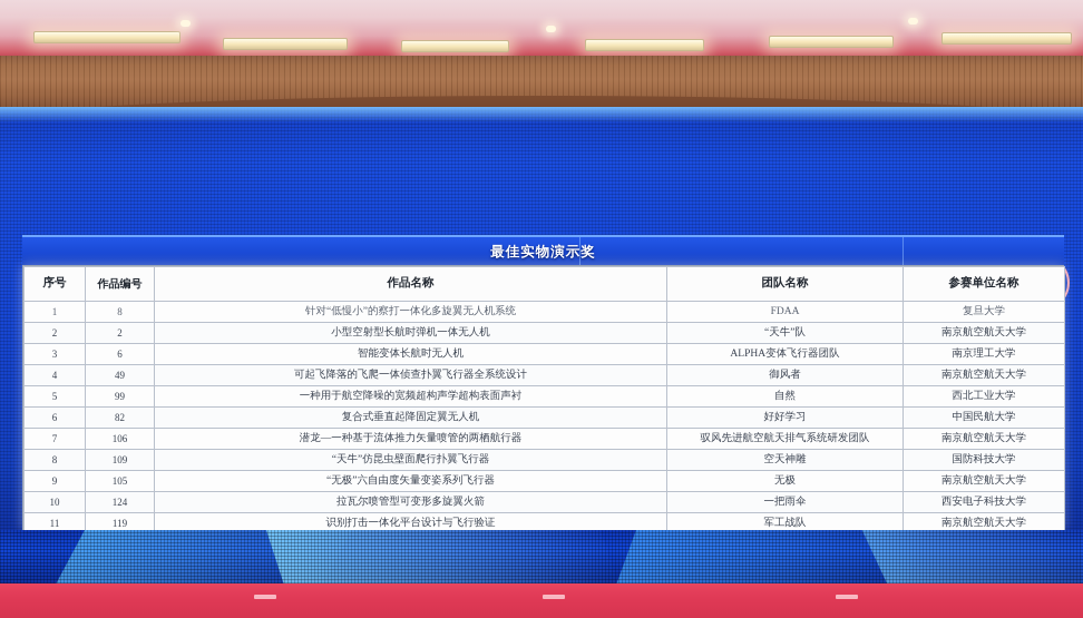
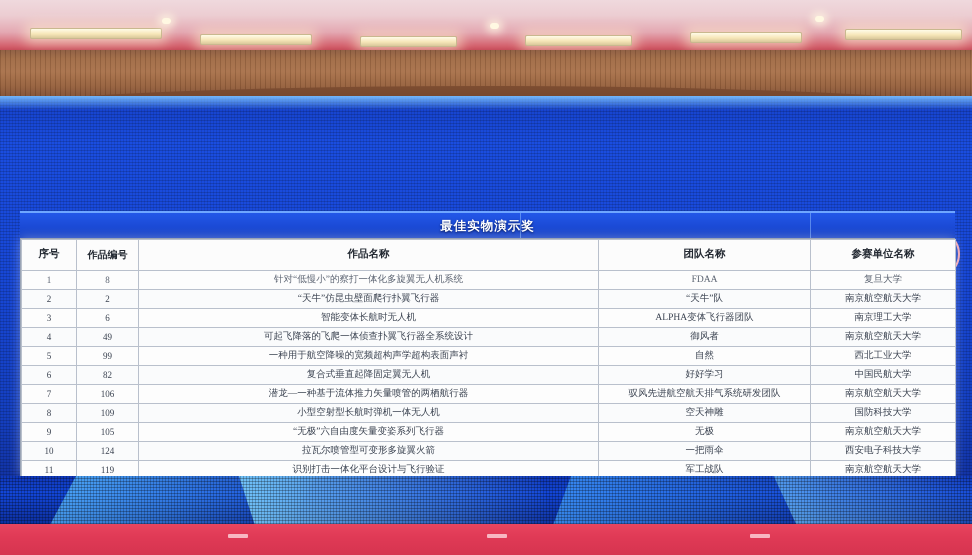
  最佳实物演示奖
  序号	作品编号	作品名称	团队名称	参赛单位名称
  1	8	针对“低慢小”的察打一体化多旋翼无人机系统	FDAA	复旦大学
- 2	2	小型空射型长航时弹机一体无人机	“天牛”队	南京航空航天大学
+ 2	2	“天牛”仿昆虫壁面爬行扑翼飞行器	“天牛”队	南京航空航天大学
  3	6	智能变体长航时无人机	ALPHA变体飞行器团队	南京理工大学
  4	49	可起飞降落的飞爬一体侦查扑翼飞行器全系统设计	御风者	南京航空航天大学
  5	99	一种用于航空降噪的宽频超构声学超构表面声衬	自然	西北工业大学
  6	82	复合式垂直起降固定翼无人机	好好学习	中国民航大学
  7	106	潜龙—一种基于流体推力矢量喷管的两栖航行器	驭风先进航空航天排气系统研发团队	南京航空航天大学
- 8	109	“天牛”仿昆虫壁面爬行扑翼飞行器	空天神雕	国防科技大学
+ 8	109	小型空射型长航时弹机一体无人机	空天神雕	国防科技大学
  9	105	“无极”六自由度矢量变姿系列飞行器	无极	南京航空航天大学
  10	124	拉瓦尔喷管型可变形多旋翼火箭	一把雨伞	西安电子科技大学
  11	119	识别打击一体化平台设计与飞行验证	军工战队	南京航空航天大学
